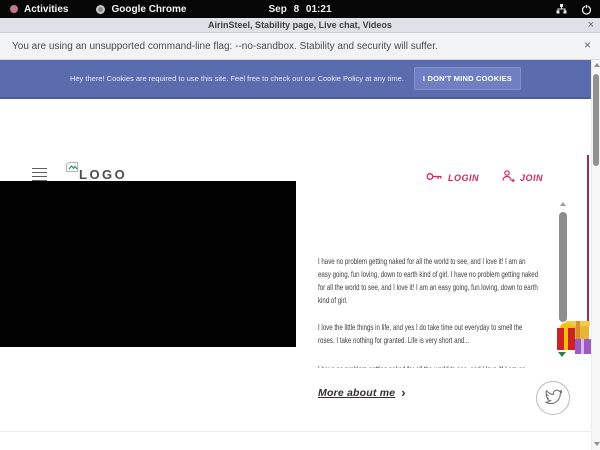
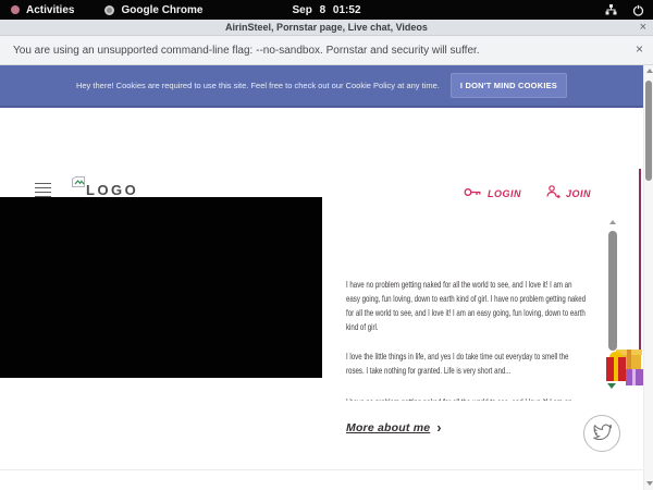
  Activities
  Google Chrome
- Sep 8 01:21
+ Sep 8 01:52
- AirinSteel, Stability page, Live chat, Videos
+ AirinSteel, Pornstar page, Live chat, Videos
  ×
- You are using an unsupported command-line flag: --no-sandbox. Stability and security will suffer.
+ You are using an unsupported command-line flag: --no-sandbox. Pornstar and security will suffer.
  ×
  Hey there! Cookies are required to use this site. Feel free to check out our Cookie Policy at any time.
  I DON'T MIND COOKIES
  LOGO
  LOGIN
  JOIN
  I have no problem getting naked for all the world to see, and I love it! I am an easy going, fun loving, down to earth kind of girl. I have no problem getting naked for all the world to see, and I love it! I am an easy going, fun loving, down to earth kind of girl.
  I love the little things in life, and yes I do take time out everyday to smell the roses. I take nothing for granted. Life is very short and...
  More about me
  ›
